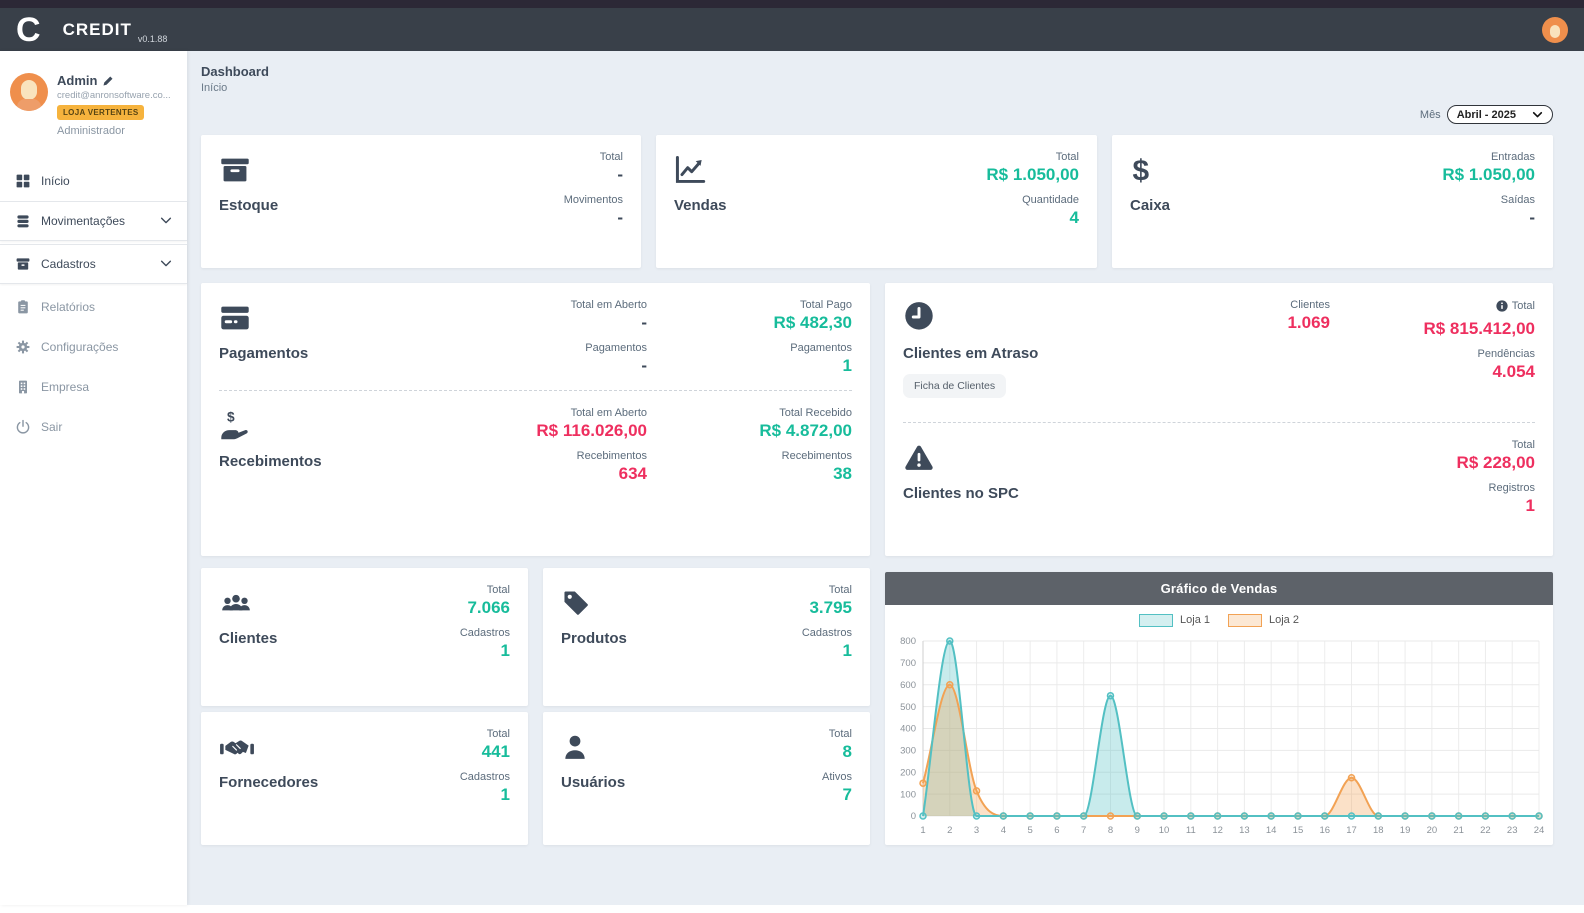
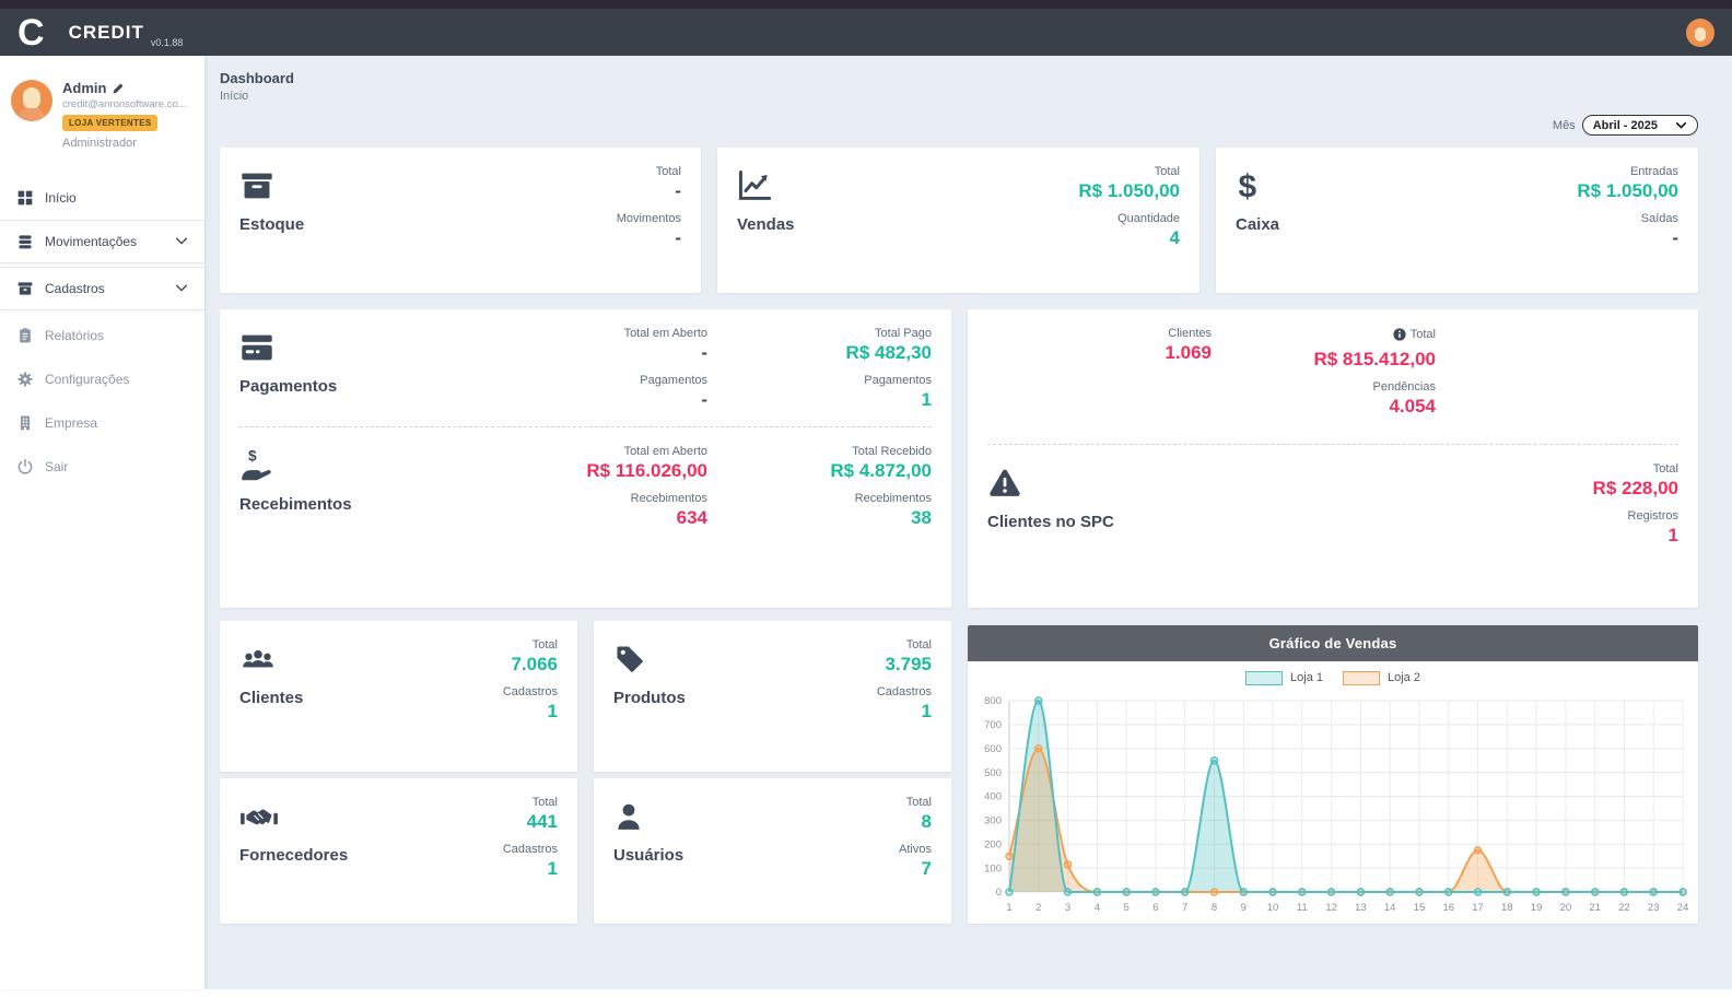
  C
  CREDIT
  v0.1.88
  Admin
  credit@anronsoftware.co...
  LOJA VERTENTES
  Administrador
  Início
  Movimentações
  Cadastros
  Relatórios
  Configurações
  Empresa
  Sair
  Dashboard
  Início
  Mês
  Abril - 2025
  Estoque
  Total
  -
  Movimentos
  -
  Vendas
  Total
  R$ 1.050,00
  Quantidade
  4
  $
  Caixa
  Entradas
  R$ 1.050,00
  Saídas
  -
  Pagamentos
  Total em Aberto
  -
  Pagamentos
  -
  Total Pago
  R$ 482,30
  Pagamentos
  1
  $
  Recebimentos
  Total em Aberto
  R$ 116.026,00
  Recebimentos
  634
  Total Recebido
  R$ 4.872,00
  Recebimentos
  38
- Clientes em Atraso
- Ficha de Clientes
  Clientes
  1.069
  Total
  R$ 815.412,00
  Pendências
  4.054
  Clientes no SPC
  Total
  R$ 228,00
  Registros
  1
  Clientes
  Total
  7.066
  Cadastros
  1
  Produtos
  Total
  3.795
  Cadastros
  1
  Fornecedores
  Total
  441
  Cadastros
  1
  Usuários
  Total
  8
  Ativos
  7
  Gráfico de Vendas
  Loja 1
  Loja 2
  0
  100
  200
  300
  400
  500
  600
  700
  800
  1
  2
  3
  4
  5
  6
  7
  8
  9
  10
  11
  12
  13
  14
  15
  16
  17
  18
  19
  20
  21
  22
  23
  24
